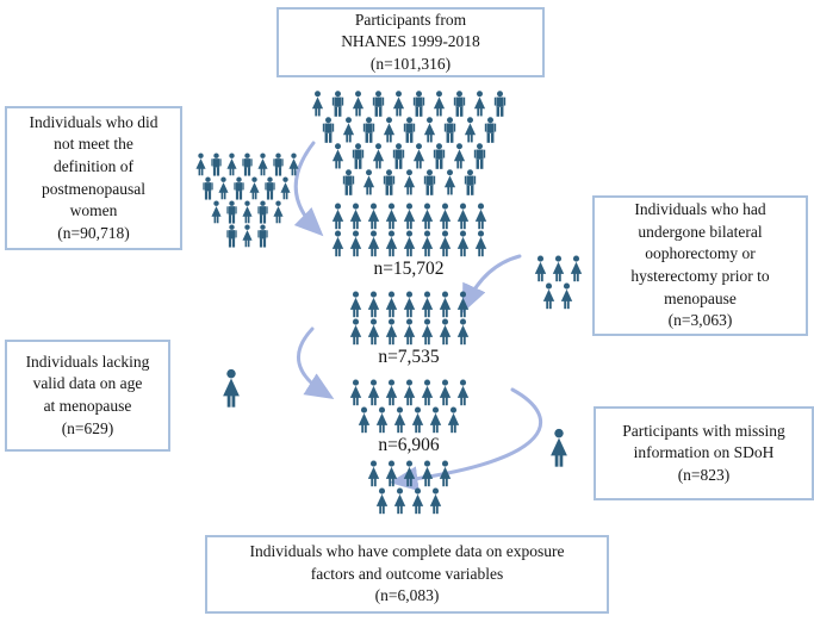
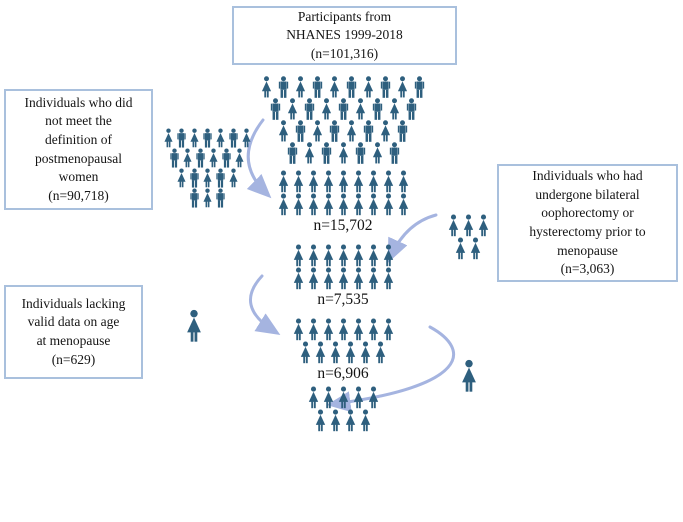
  Participants from
  NHANES 1999-2018
  (n=101,316)
  Individuals who did
  not meet the
  definition of
  postmenopausal
  women
  (n=90,718)
  Individuals who had
  undergone bilateral
  oophorectomy or
  hysterectomy prior to
  menopause
  (n=3,063)
  Individuals lacking
  valid data on age
  at menopause
  (n=629)
- Participants with missing
- information on SDoH
- (n=823)
- Individuals who have complete data on exposure
- factors and outcome variables
- (n=6,083)
  n=15,702
  n=7,535
  n=6,906
